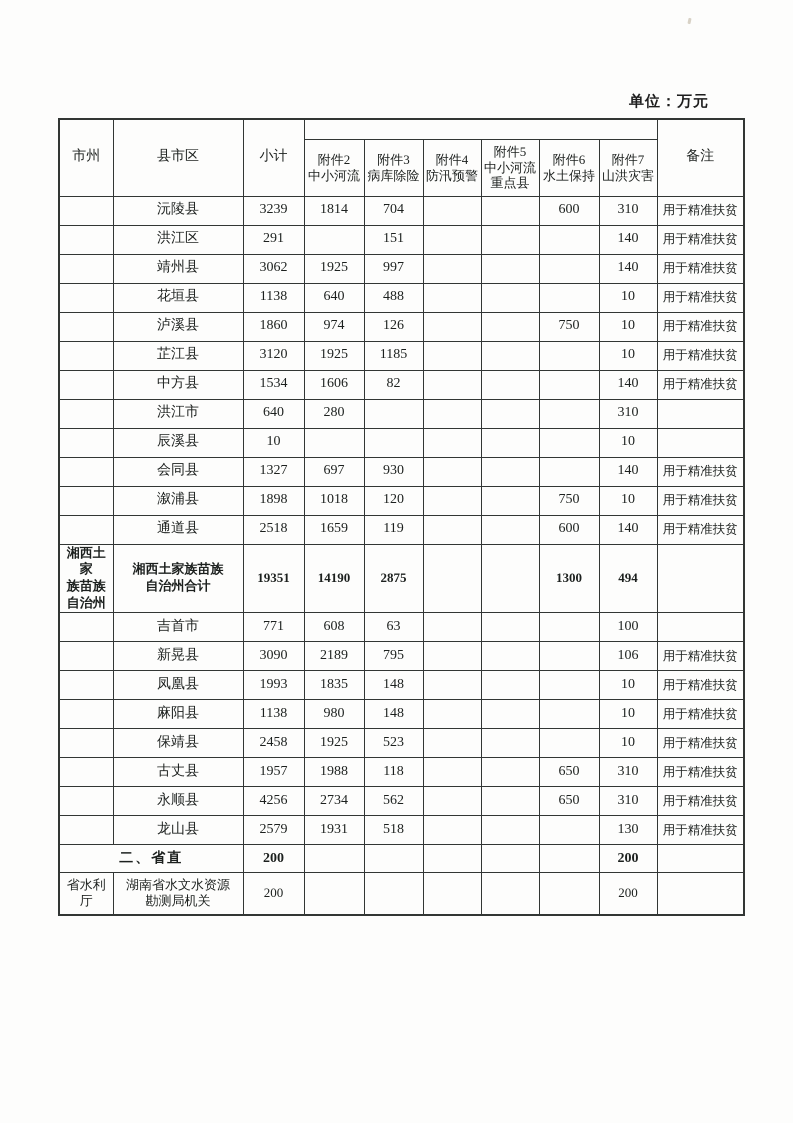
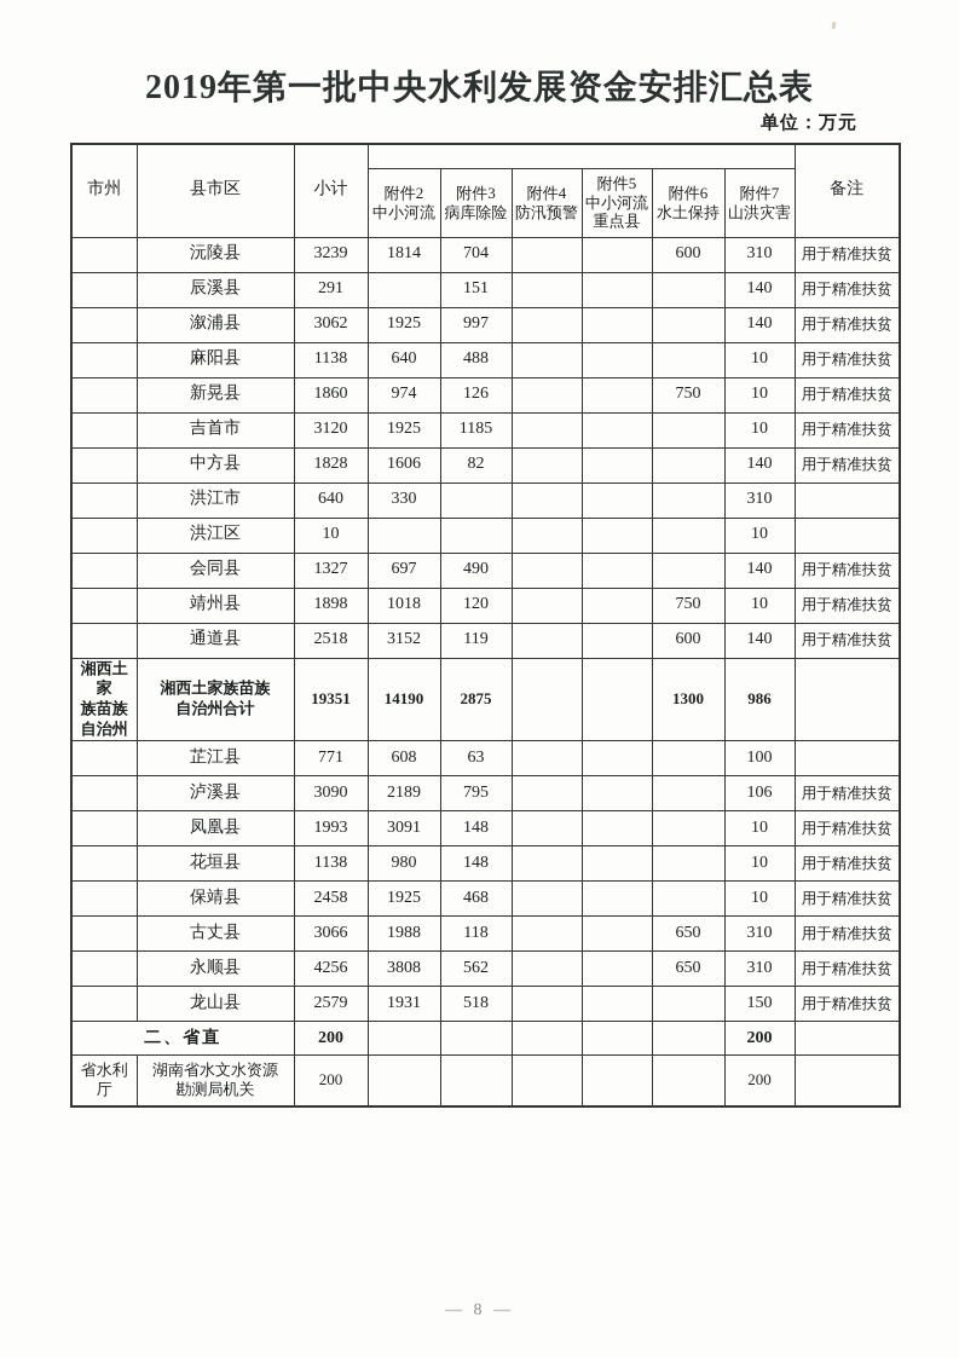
+ 2019年第一批中央水利发展资金安排汇总表
  单位：万元
  市州	县市区	小计		备注
  附件2 中小河流	附件3 病库除险	附件4 防汛预警	附件5 中小河流 重点县	附件6 水土保持	附件7 山洪灾害
  	沅陵县	3239	1814	704			600	310	用于精准扶贫
- 	洪江区	291		151				140	用于精准扶贫
+ 	辰溪县	291		151				140	用于精准扶贫
- 	靖州县	3062	1925	997				140	用于精准扶贫
+ 	溆浦县	3062	1925	997				140	用于精准扶贫
- 	花垣县	1138	640	488				10	用于精准扶贫
+ 	麻阳县	1138	640	488				10	用于精准扶贫
- 	泸溪县	1860	974	126			750	10	用于精准扶贫
+ 	新晃县	1860	974	126			750	10	用于精准扶贫
- 	芷江县	3120	1925	1185				10	用于精准扶贫
+ 	吉首市	3120	1925	1185				10	用于精准扶贫
- 	中方县	1534	1606	82				140	用于精准扶贫
+ 	中方县	1828	1606	82				140	用于精准扶贫
- 	洪江市	640	280					310
+ 	洪江市	640	330					310
- 	辰溪县	10						10
+ 	洪江区	10						10
- 	会同县	1327	697	930				140	用于精准扶贫
+ 	会同县	1327	697	490				140	用于精准扶贫
- 	溆浦县	1898	1018	120			750	10	用于精准扶贫
+ 	靖州县	1898	1018	120			750	10	用于精准扶贫
- 	通道县	2518	1659	119			600	140	用于精准扶贫
+ 	通道县	2518	3152	119			600	140	用于精准扶贫
- 湘西土家 族苗族 自治州	湘西土家族苗族 自治州合计	19351	14190	2875			1300	494
+ 湘西土家 族苗族 自治州	湘西土家族苗族 自治州合计	19351	14190	2875			1300	986
- 	吉首市	771	608	63				100
+ 	芷江县	771	608	63				100
- 	新晃县	3090	2189	795				106	用于精准扶贫
+ 	泸溪县	3090	2189	795				106	用于精准扶贫
- 	凤凰县	1993	1835	148				10	用于精准扶贫
+ 	凤凰县	1993	3091	148				10	用于精准扶贫
- 	麻阳县	1138	980	148				10	用于精准扶贫
+ 	花垣县	1138	980	148				10	用于精准扶贫
- 	保靖县	2458	1925	523				10	用于精准扶贫
+ 	保靖县	2458	1925	468				10	用于精准扶贫
- 	古丈县	1957	1988	118			650	310	用于精准扶贫
+ 	古丈县	3066	1988	118			650	310	用于精准扶贫
- 	永顺县	4256	2734	562			650	310	用于精准扶贫
+ 	永顺县	4256	3808	562			650	310	用于精准扶贫
- 	龙山县	2579	1931	518				130	用于精准扶贫
+ 	龙山县	2579	1931	518				150	用于精准扶贫
  二、省直	200						200
  省水利厅	湖南省水文水资源 勘测局机关	200						200
+ — 8 —
